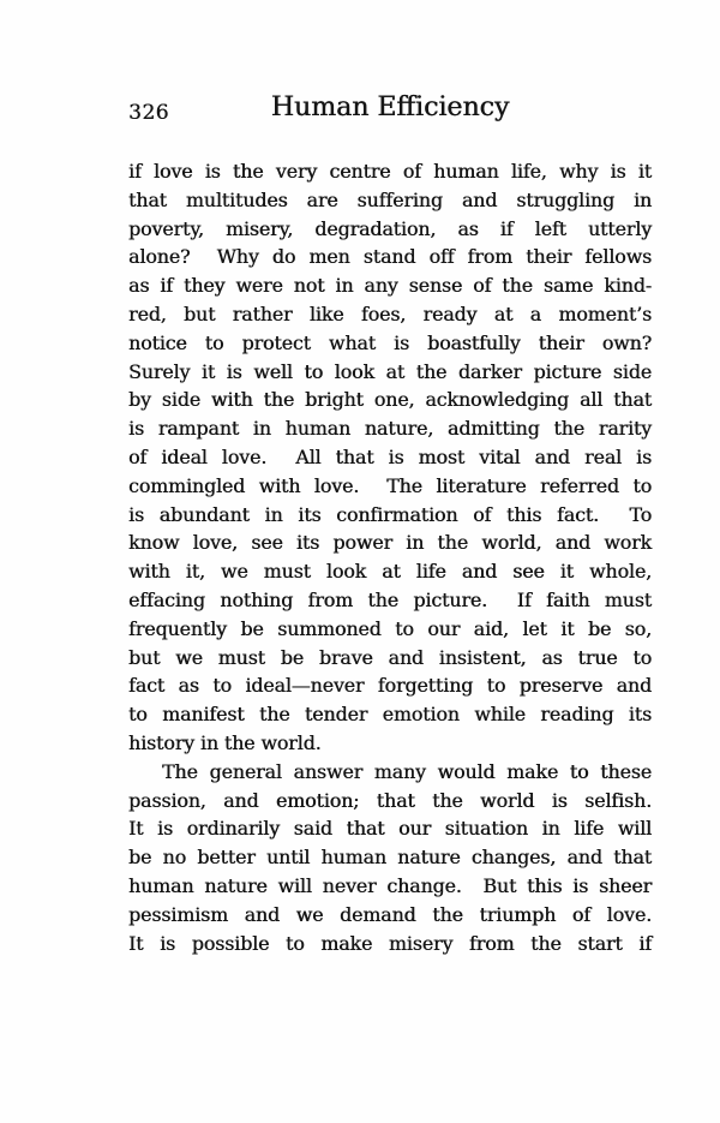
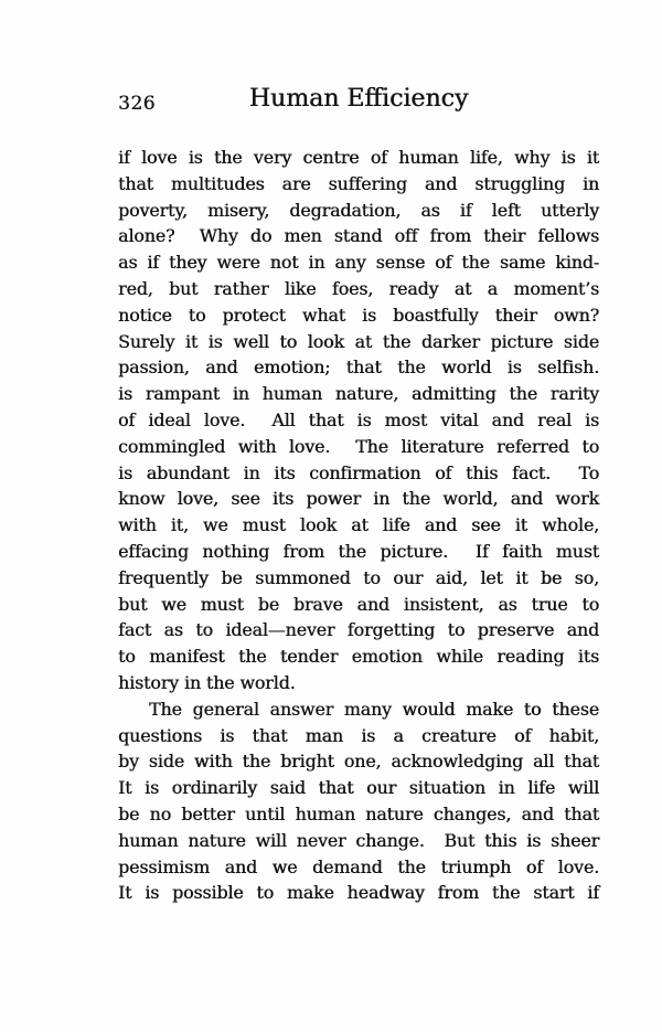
  326
  Human Efficiency
  if love is the very centre of human life, why is it
  that multitudes are suffering and struggling in
  poverty, misery, degradation, as if left utterly
  alone? Why do men stand off from their fellows
  as if they were not in any sense of the same kind-
  red, but rather like foes, ready at a moment’s
  notice to protect what is boastfully their own?
  Surely it is well to look at the darker picture side
- by side with the bright one, acknowledging all that
+ passion, and emotion; that the world is selfish.
  is rampant in human nature, admitting the rarity
  of ideal love. All that is most vital and real is
  commingled with love. The literature referred to
  is abundant in its confirmation of this fact. To
  know love, see its power in the world, and work
  with it, we must look at life and see it whole,
  effacing nothing from the picture. If faith must
  frequently be summoned to our aid, let it be so,
  but we must be brave and insistent, as true to
  fact as to ideal—never forgetting to preserve and
  to manifest the tender emotion while reading its
  history in the world.
  The general answer many would make to these
+ questions is that man is a creature of habit,
- passion, and emotion; that the world is selfish.
+ by side with the bright one, acknowledging all that
  It is ordinarily said that our situation in life will
  be no better until human nature changes, and that
  human nature will never change. But this is sheer
  pessimism and we demand the triumph of love.
- It is possible to make misery from the start if
+ It is possible to make headway from the start if
